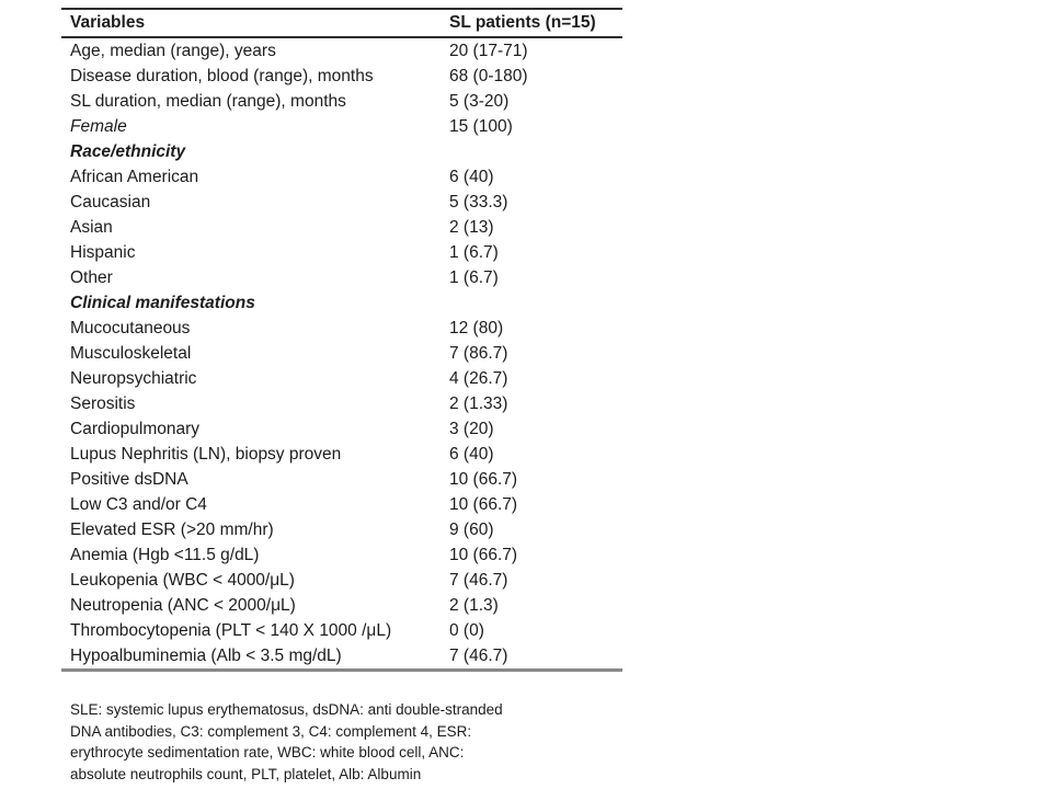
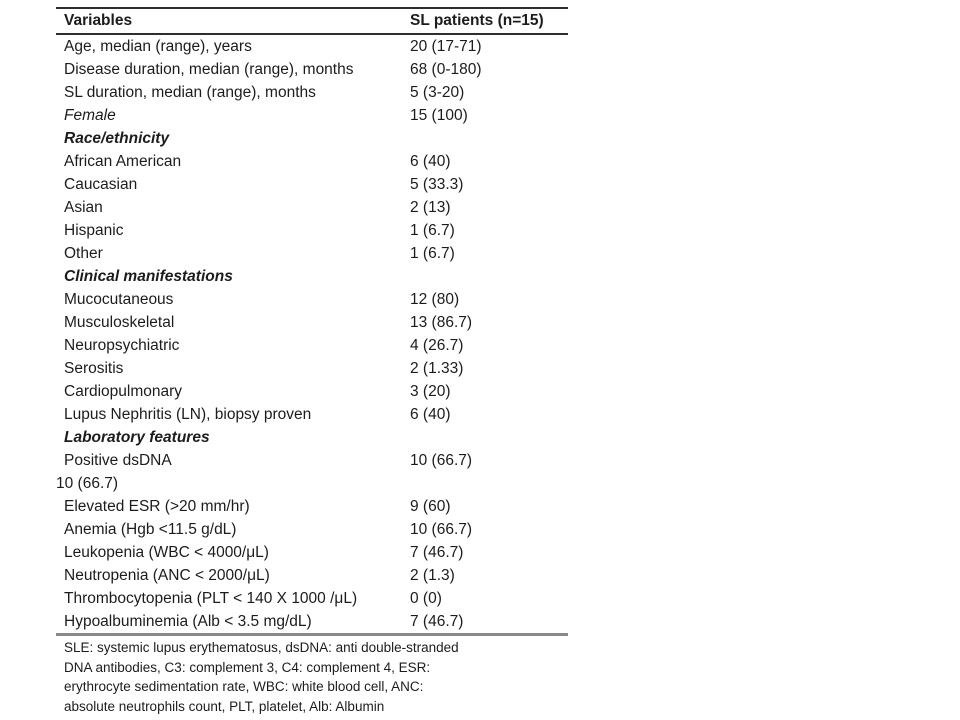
  Variables
  SL patients (n=15)
  Age, median (range), years
  20 (17-71)
- Disease duration, blood (range), months
+ Disease duration, median (range), months
  68 (0-180)
  SL duration, median (range), months
  5 (3-20)
  Female
  15 (100)
  Race/ethnicity
  African American
  6 (40)
  Caucasian
  5 (33.3)
  Asian
  2 (13)
  Hispanic
  1 (6.7)
  Other
  1 (6.7)
  Clinical manifestations
  Mucocutaneous
  12 (80)
  Musculoskeletal
- 7 (86.7)
+ 13 (86.7)
  Neuropsychiatric
  4 (26.7)
  Serositis
  2 (1.33)
  Cardiopulmonary
  3 (20)
  Lupus Nephritis (LN), biopsy proven
  6 (40)
+ Laboratory features
  Positive dsDNA
  10 (66.7)
- Low C3 and/or C4
  10 (66.7)
  Elevated ESR (>20 mm/hr)
  9 (60)
  Anemia (Hgb <11.5 g/dL)
  10 (66.7)
  Leukopenia (WBC < 4000/μL)
  7 (46.7)
  Neutropenia (ANC < 2000/μL)
  2 (1.3)
  Thrombocytopenia (PLT < 140 X 1000 /μL)
  0 (0)
  Hypoalbuminemia (Alb < 3.5 mg/dL)
  7 (46.7)
  SLE: systemic lupus erythematosus, dsDNA: anti double-stranded
  DNA antibodies, C3: complement 3, C4: complement 4, ESR:
  erythrocyte sedimentation rate, WBC: white blood cell, ANC:
  absolute neutrophils count, PLT, platelet, Alb: Albumin
